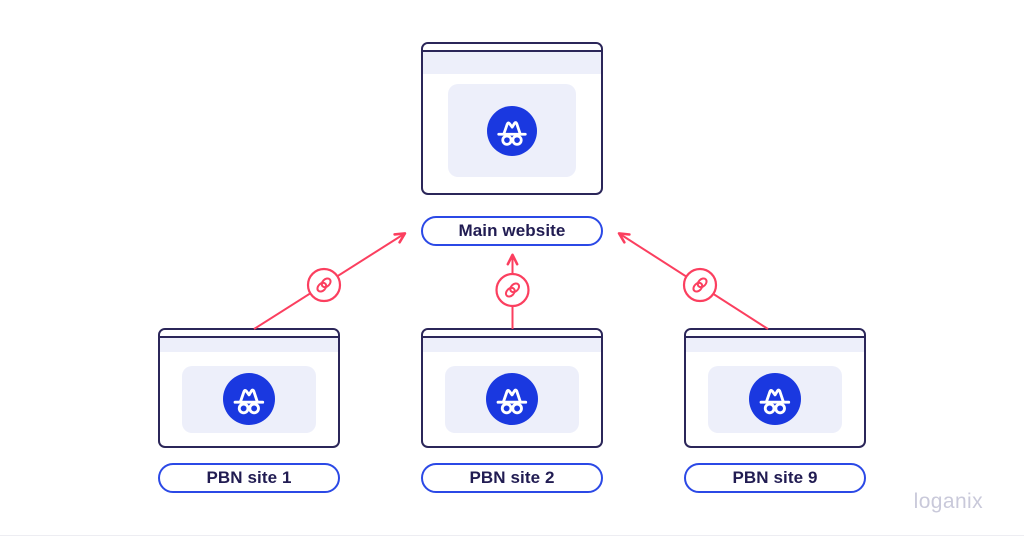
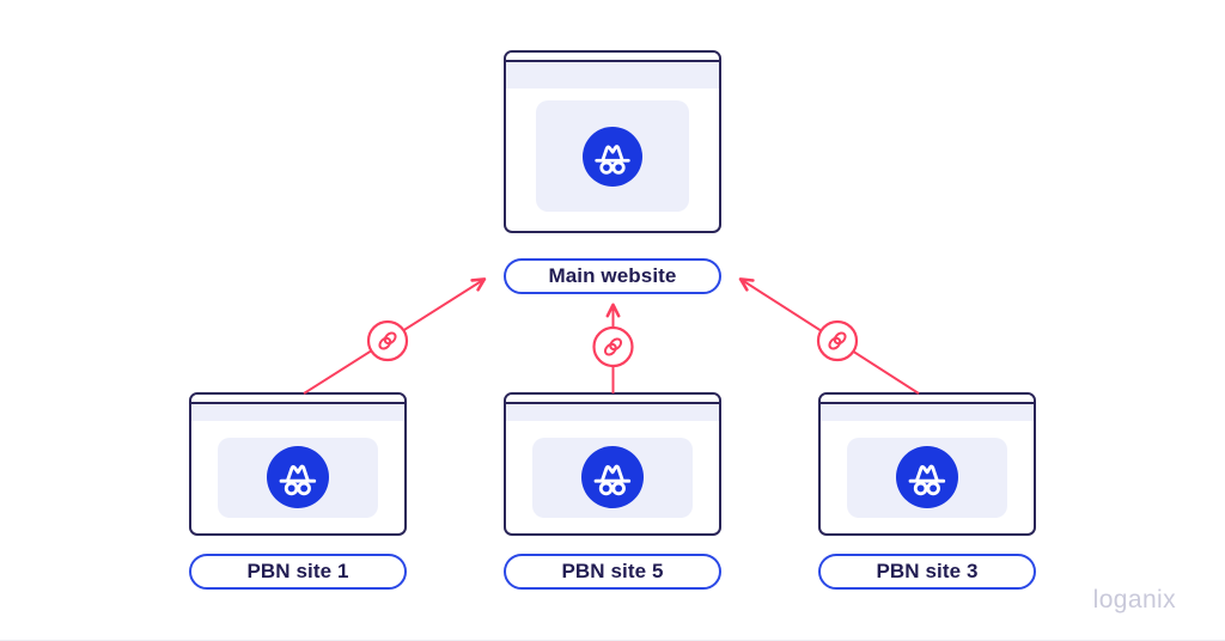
  Main website
  PBN site 1
- PBN site 2
+ PBN site 5
- PBN site 9
+ PBN site 3
  loganix
